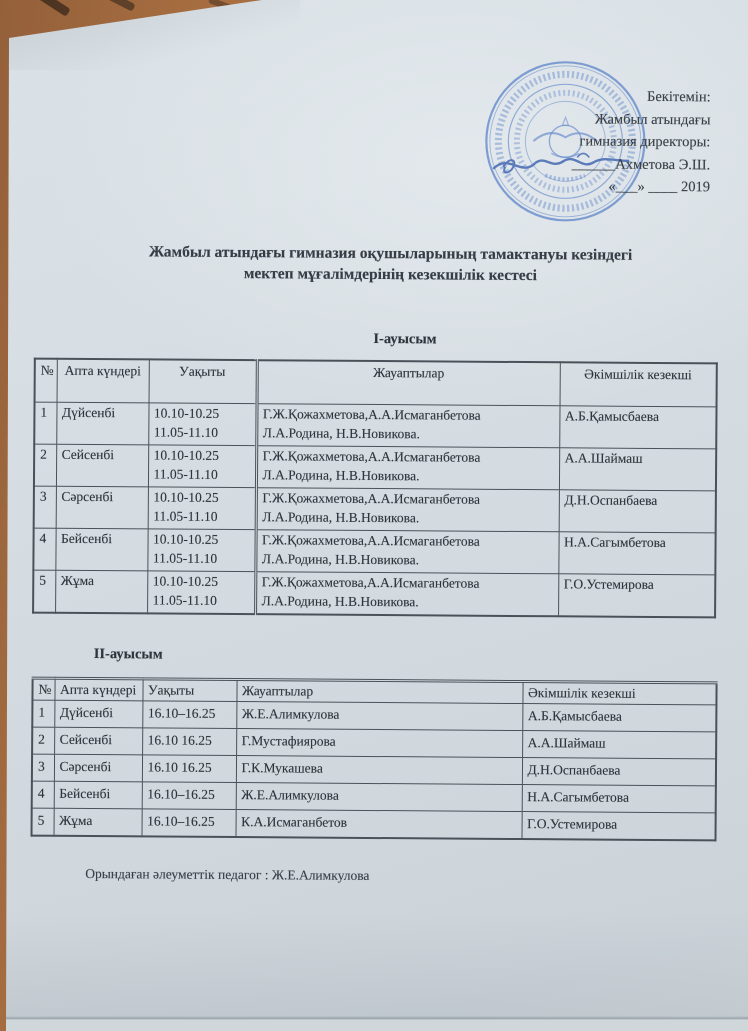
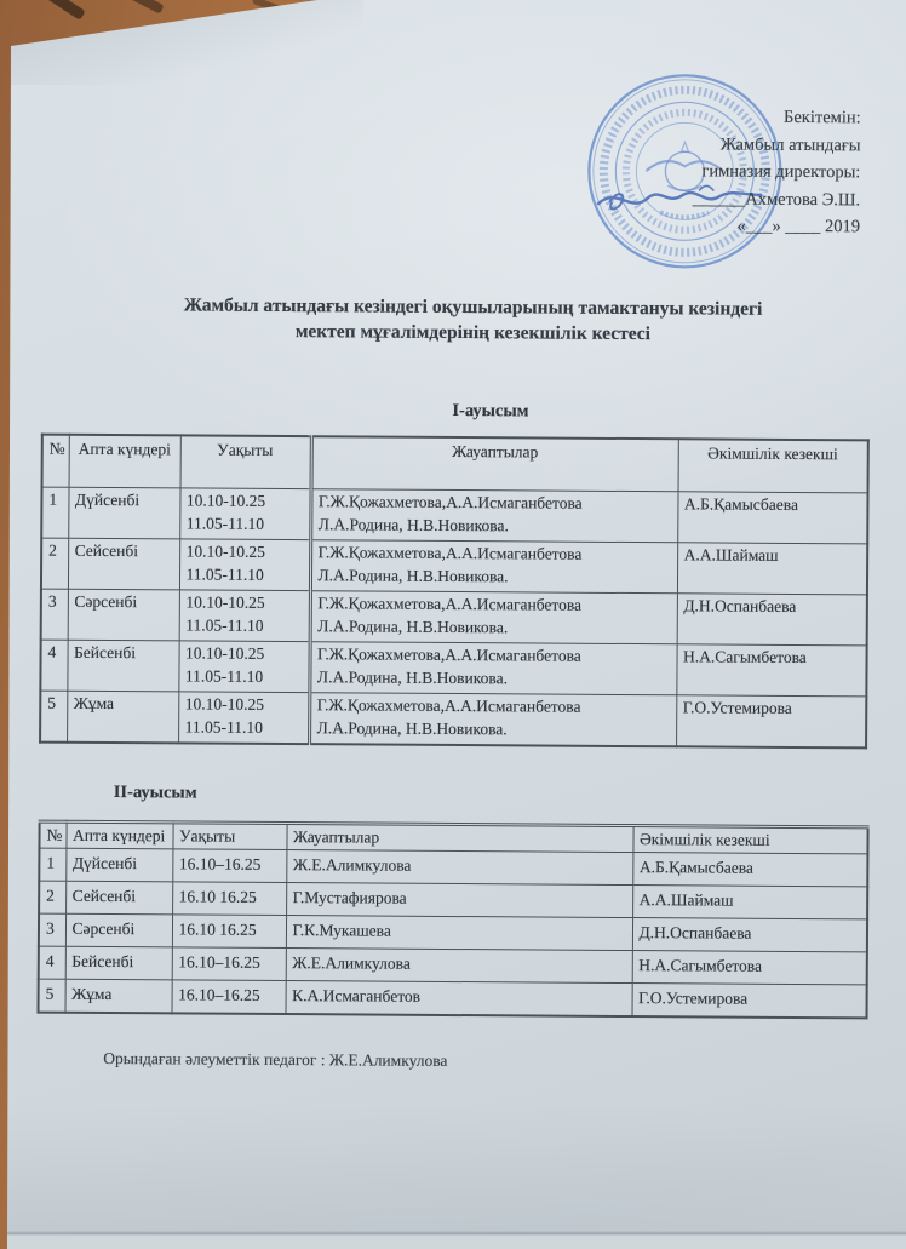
  Бекітемін:
  Жамбыл атындағы
  гимназия директоры:
  ______Ахметова Э.Ш.
  «___» ____ 2019
- Жамбыл атындағы гимназия оқушыларының тамактануы кезіндегі
+ Жамбыл атындағы кезіндегі оқушыларының тамактануы кезіндегі
  мектеп мұғалімдерінің кезекшілік кестесі
  І-ауысым
  №	Апта күндері	Уақыты	Жауаптылар	Әкімшілік кезекші
  1	Дүйсенбі	10.10-10.2511.05-11.10	Г.Ж.Қожахметова,А.А.ИсмаганбетоваЛ.А.Родина, Н.В.Новикова.	А.Б.Қамысбаева
  2	Сейсенбі	10.10-10.2511.05-11.10	Г.Ж.Қожахметова,А.А.ИсмаганбетоваЛ.А.Родина, Н.В.Новикова.	А.А.Шаймаш
  3	Сәрсенбі	10.10-10.2511.05-11.10	Г.Ж.Қожахметова,А.А.ИсмаганбетоваЛ.А.Родина, Н.В.Новикова.	Д.Н.Оспанбаева
  4	Бейсенбі	10.10-10.2511.05-11.10	Г.Ж.Қожахметова,А.А.ИсмаганбетоваЛ.А.Родина, Н.В.Новикова.	Н.А.Сагымбетова
  5	Жұма	10.10-10.2511.05-11.10	Г.Ж.Қожахметова,А.А.ИсмаганбетоваЛ.А.Родина, Н.В.Новикова.	Г.О.Устемирова
  ІІ-ауысым
  №	Апта күндері	Уақыты	Жауаптылар	Әкімшілік кезекші
  1	Дүйсенбі	16.10–16.25	Ж.Е.Алимкулова	А.Б.Қамысбаева
  2	Сейсенбі	16.10 16.25	Г.Мустафиярова	А.А.Шаймаш
  3	Сәрсенбі	16.10 16.25	Г.К.Мукашева	Д.Н.Оспанбаева
  4	Бейсенбі	16.10–16.25	Ж.Е.Алимкулова	Н.А.Сагымбетова
  5	Жұма	16.10–16.25	К.А.Исмаганбетов	Г.О.Устемирова
  Орындаған әлеуметтік педагог : Ж.Е.Алимкулова
